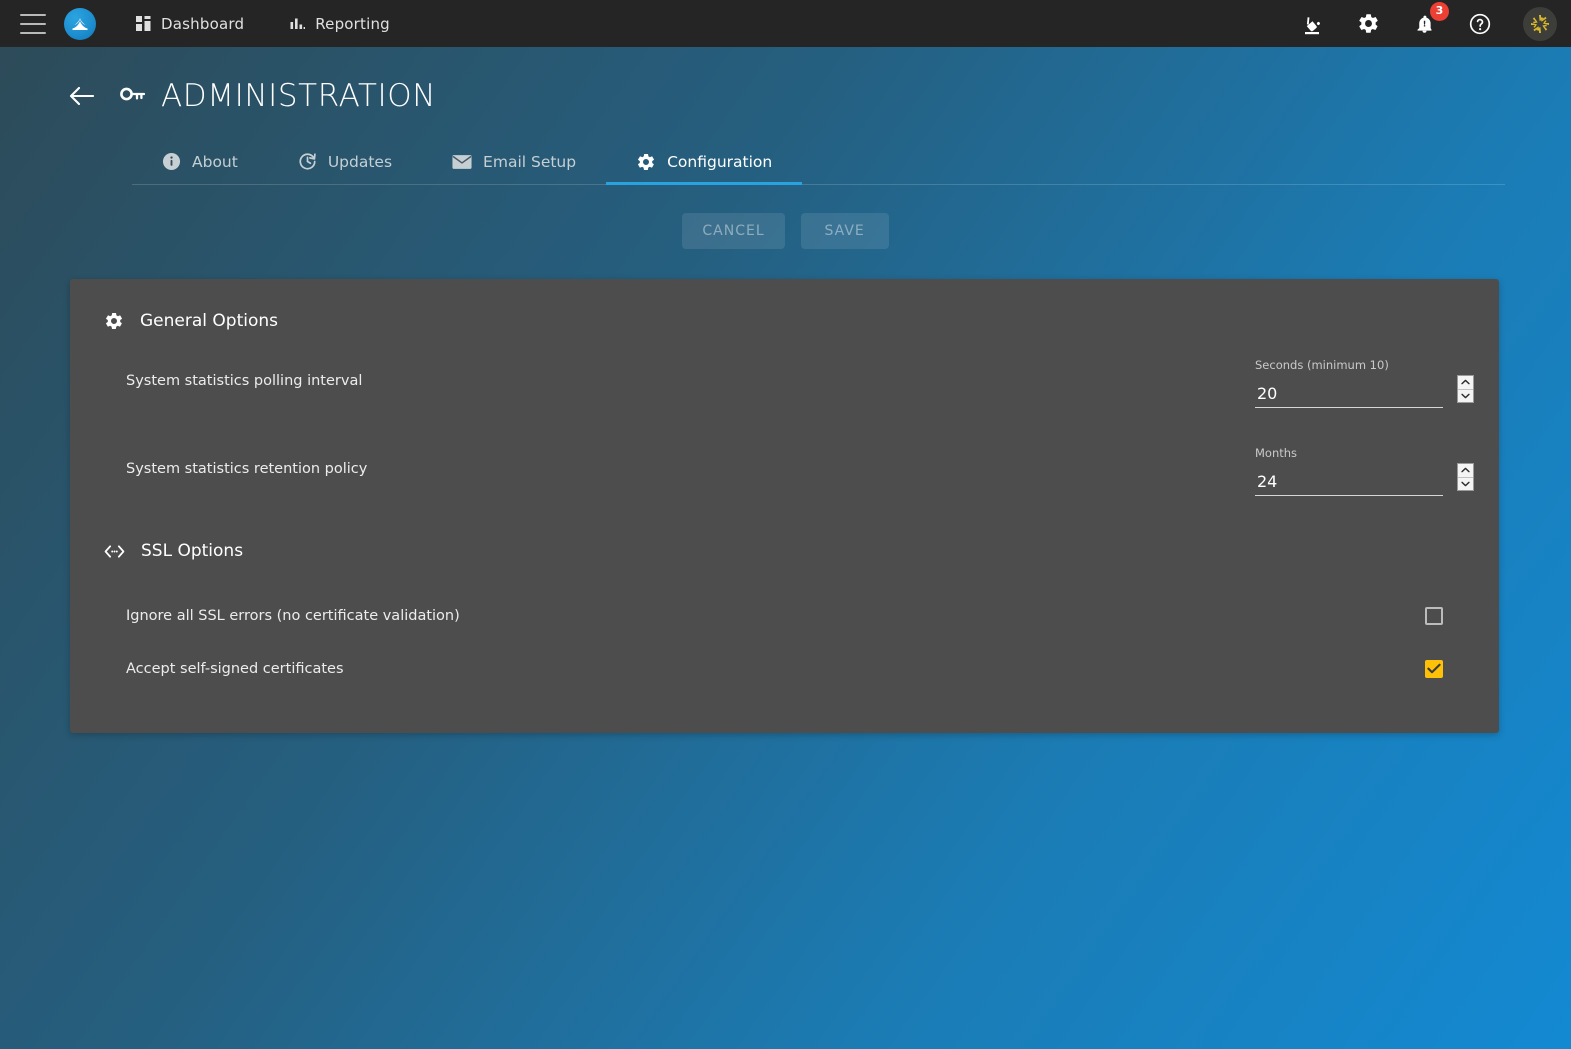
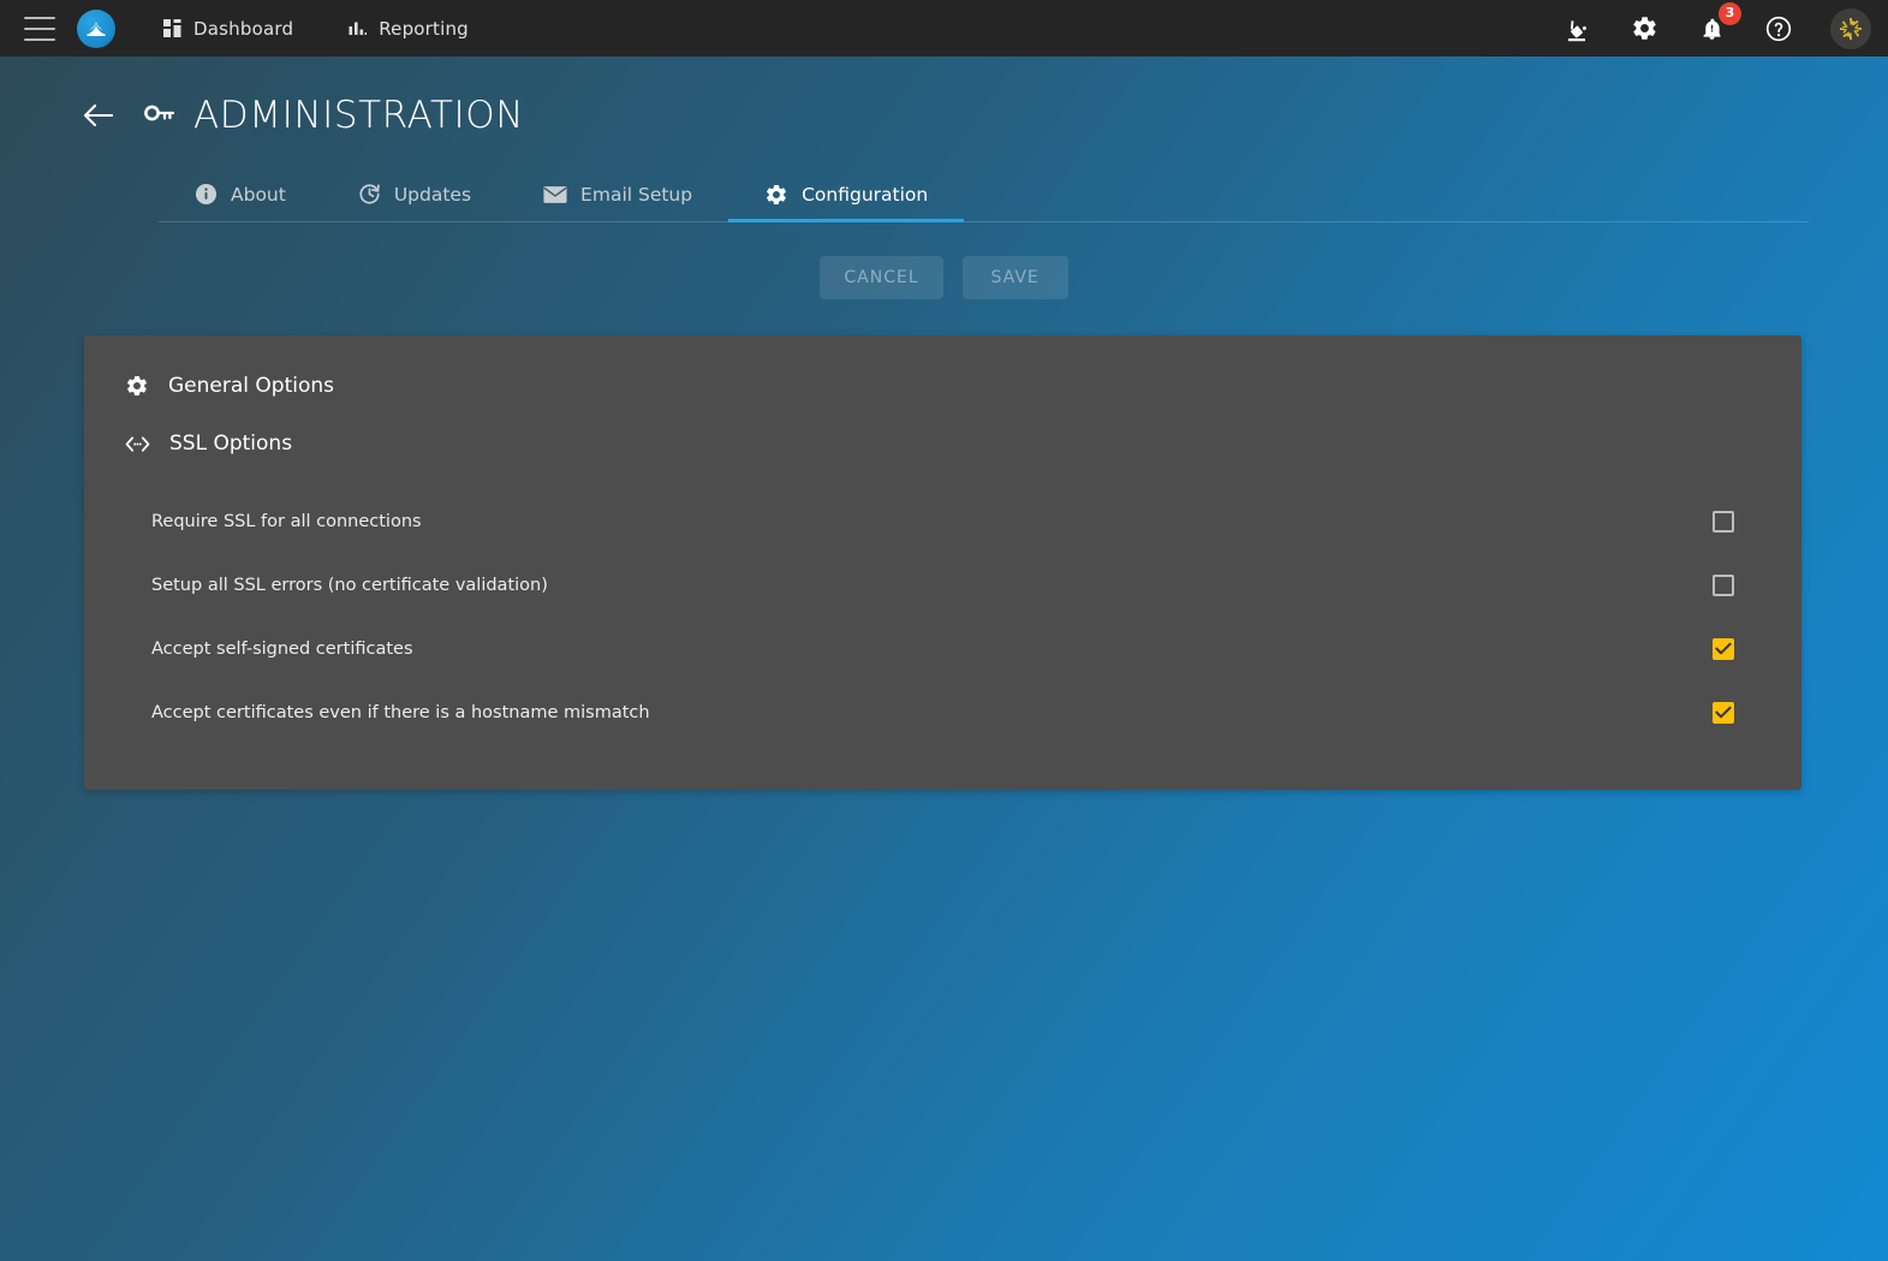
  Dashboard
  Reporting
  !
  3
  ADMINISTRATION
  About
  Updates
  Email Setup
  Configuration
  CANCEL
  SAVE
  General Options
- System statistics polling interval
- Seconds (minimum 10)
- 20
- System statistics retention policy
- Months
- 24
  SSL Options
+ Require SSL for all connections
- Ignore all SSL errors (no certificate validation)
+ Setup all SSL errors (no certificate validation)
  Accept self-signed certificates
+ Accept certificates even if there is a hostname mismatch
